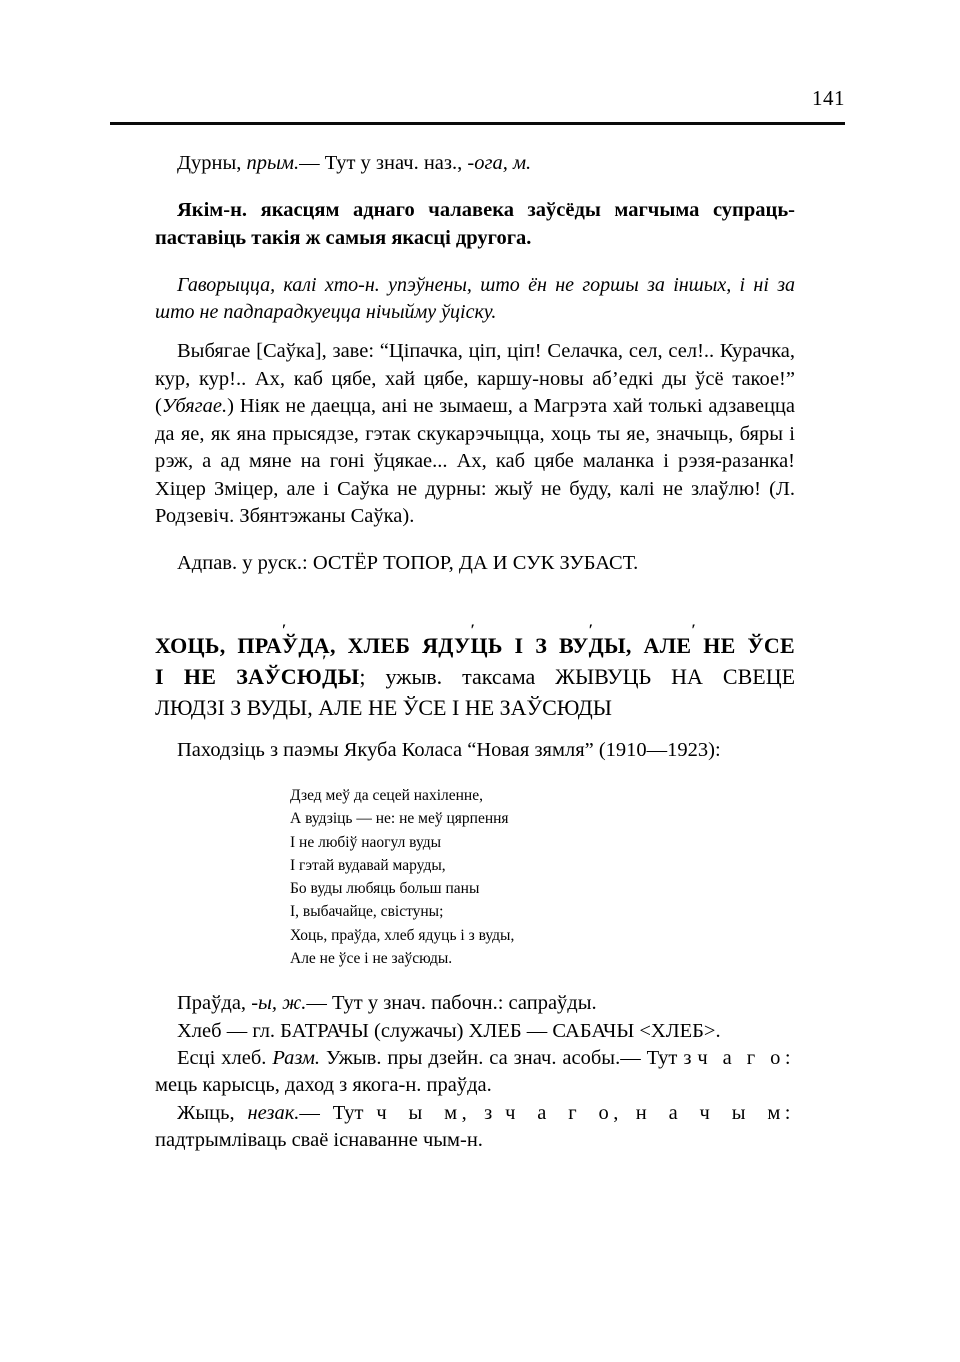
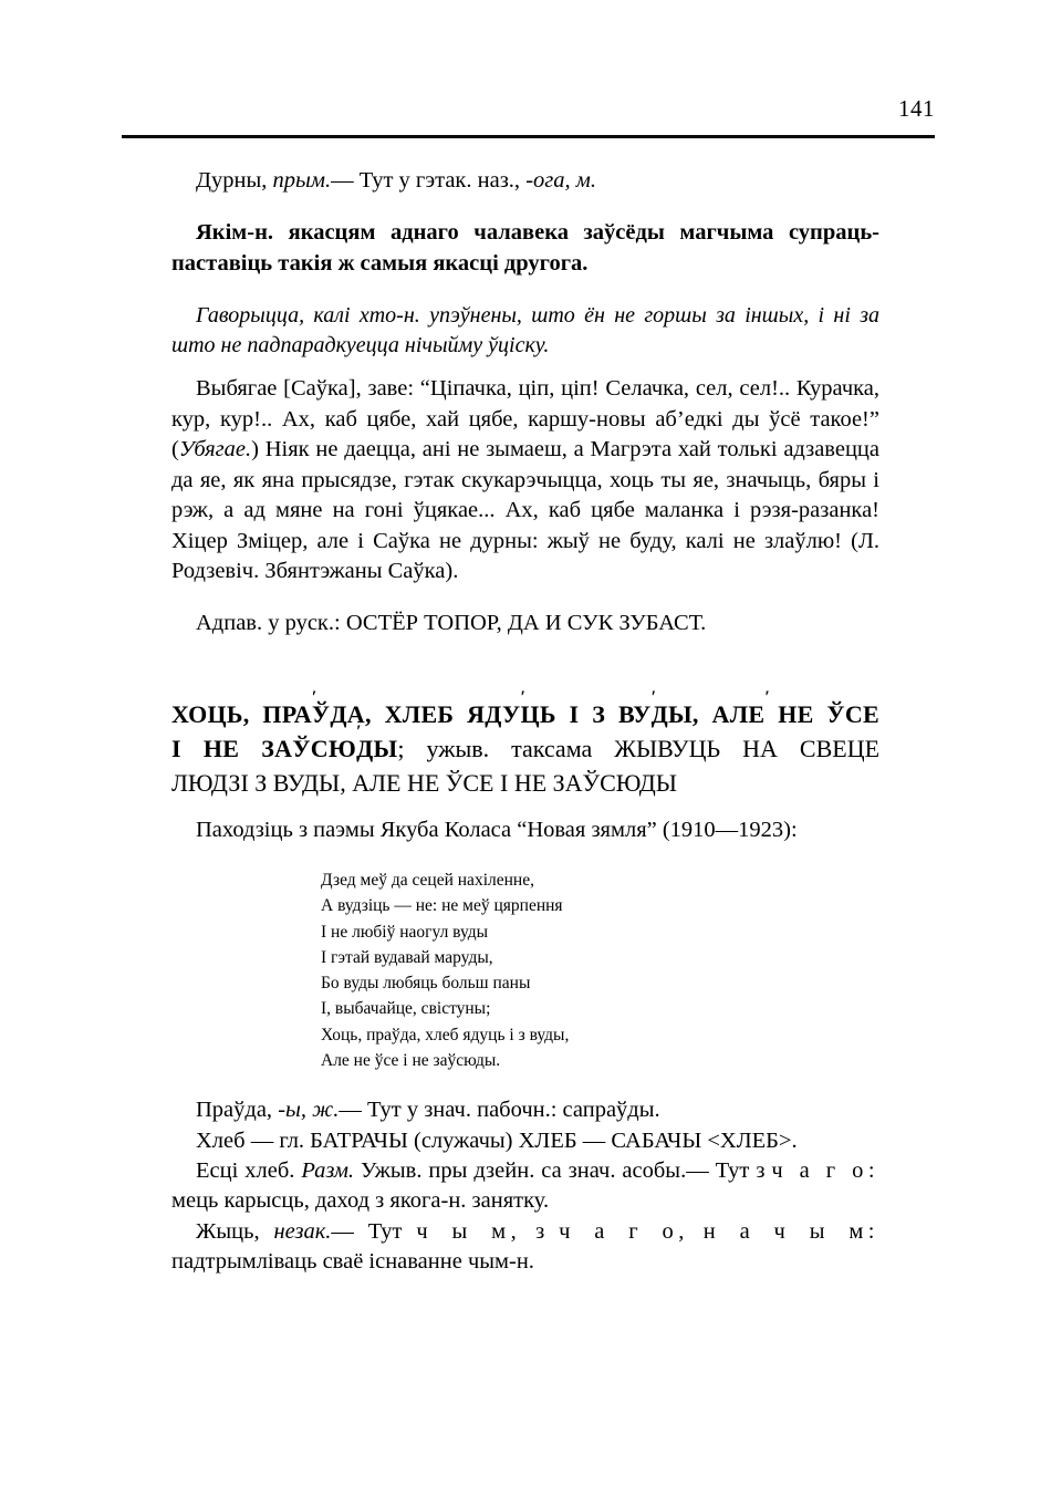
  141
- Дурны, прым.— Тут у знач. наз., -ога, м.
+ Дурны, прым.— Тут у гэтак. наз., -ога, м.
  Якім-н. якасцям аднаго чалавека заўсёды магчыма супраць-паставіць такія ж самыя якасці другога.
  Гаворыцца, калі хто-н. упэўнены, што ён не горшы за іншых, і ні за што не падпарадкуецца нічыйму ўціску.
  Выбягае [Саўка], заве: “Ціпачка, ціп, ціп! Селачка, сел, сел!.. Курачка, кур, кур!.. Ах, каб цябе, хай цябе, каршу-новы аб’едкі ды ўсё такое!” (Убягае.) Ніяк не даецца, ані не зымаеш, а Магрэта хай толькі адзавецца да яе, як яна прысядзе, гэтак скукарэчыцца, хоць ты яе, значыць, бяры і рэж, а ад мяне на гоні ўцякае... Ах, каб цябе маланка і рэзя-разанка! Хіцер Зміцер, але і Саўка не дурны: жыў не буду, калі не злаўлю! (Л. Родзевіч. Збянтэжаны Саўка).
  Адпав. у руск.: ОСТЁР ТОПОР, ДА И СУК ЗУБАСТ.
  ХОЦЬ, ПРАЎДА, ХЛЕБ ЯДУЦЬ І З ВУДЫ, АЛЕ НЕ ЎСЕ
  І НЕ ЗАЎСЮДЫ; ужыв. таксама ЖЫВУЦЬ НА СВЕЦЕ
  ЛЮДЗІ З ВУДЫ, АЛЕ НЕ ЎСЕ І НЕ ЗАЎСЮДЫ
  Паходзіць з паэмы Якуба Коласа “Новая зямля” (1910—1923):
  Дзед меў да сецей нахіленне,
  А вудзіць — не: не меў цярпення
  І не любіў наогул вуды
  І гэтай вудавай маруды,
  Бо вуды любяць больш паны
  І, выбачайце, свістуны;
  Хоць, праўда, хлеб ядуць і з вуды,
  Але не ўсе і не заўсюды.
  Праўда, -ы, ж.— Тут у знач. пабочн.: сапраўды.
  Хлеб — гл. БАТРАЧЫ (служачы) ХЛЕБ — САБАЧЫ <ХЛЕБ>.
- Есці хлеб. Разм. Ужыв. пры дзейн. са знач. асобы.— Тут з ч а г о: мець карысць, даход з якога-н. праўда.
+ Есці хлеб. Разм. Ужыв. пры дзейн. са знач. асобы.— Тут з ч а г о: мець карысць, даход з якога-н. занятку.
  Жыць, незак.— Тут ч ы м, з ч а г о, н а ч ы м: падтрымліваць сваё існаванне чым-н.
